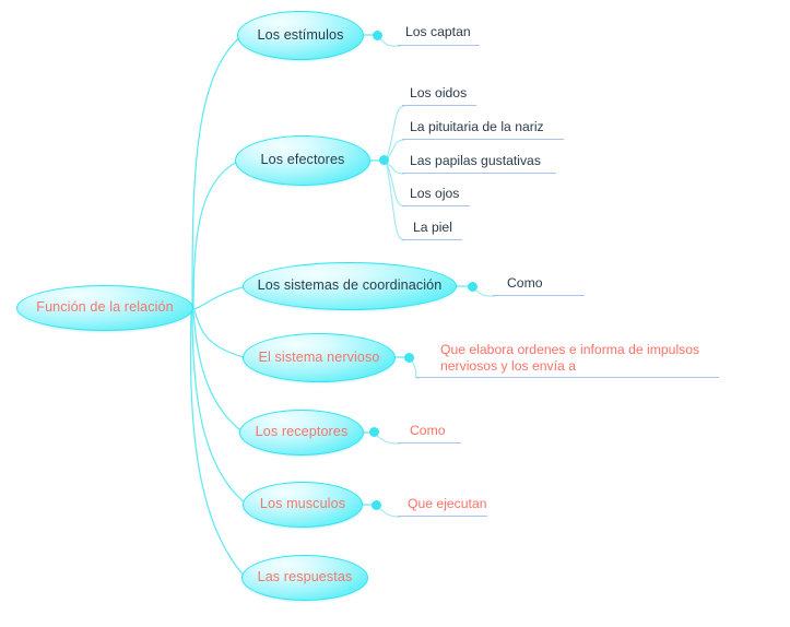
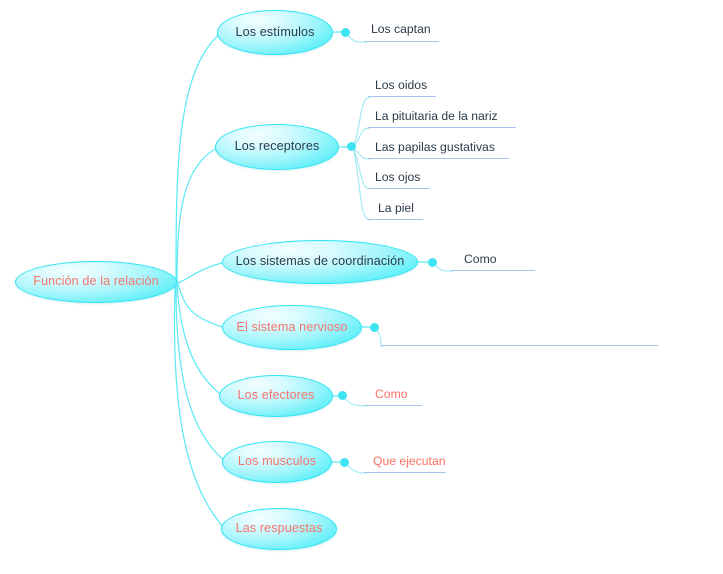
  Función de la relación
  Los estímulos
  Los captan
- Los efectores
+ Los receptores
  Los oidos
  La pituitaria de la nariz
  Las papilas gustativas
  Los ojos
  La piel
  Los sistemas de coordinación
  Como
  El sistema nervioso
- Que elabora ordenes e informa de impulsos nerviosos y los envía a
- Los receptores
+ Los efectores
  Como
  Los musculos
  Que ejecutan
  Las respuestas
